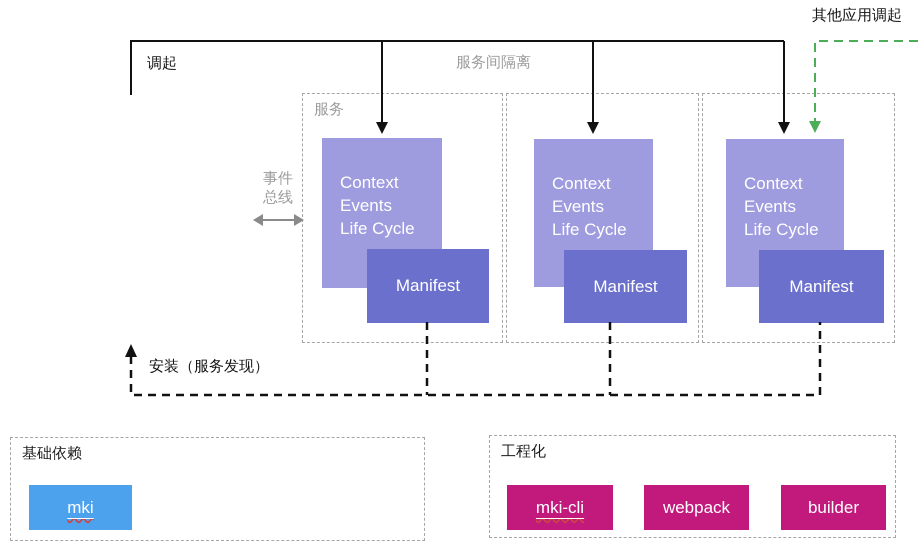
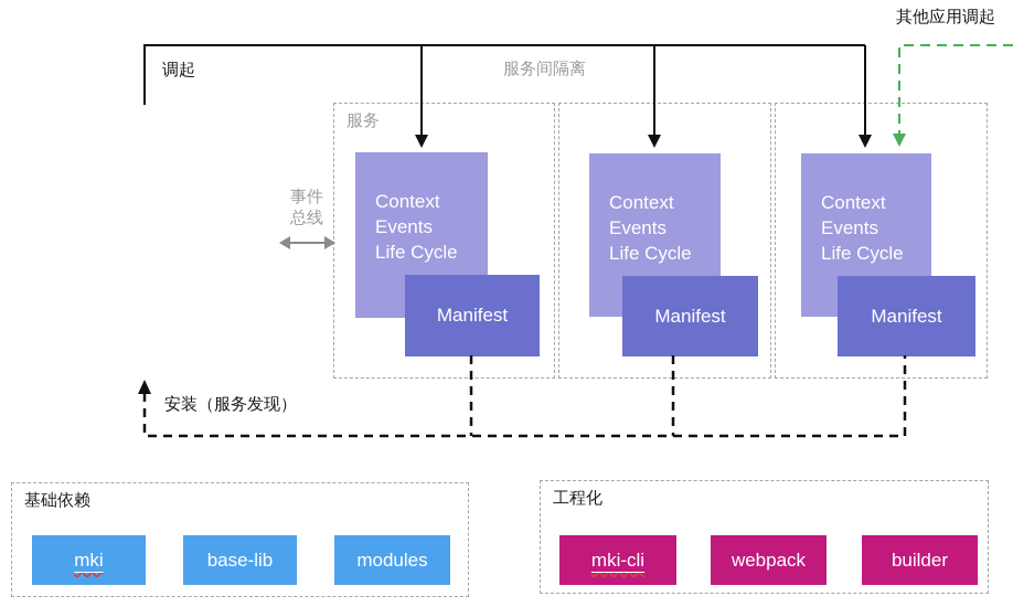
  调起
  服务间隔离
  其他应用调起
  安装（服务发现）
  事件
  总线
  服务
  Context
  Events
  Life Cycle
  Manifest
  Context
  Events
  Life Cycle
  Manifest
  Context
  Events
  Life Cycle
  Manifest
  基础依赖
  mki
+ base-lib
+ modules
  工程化
  mki-cli
  webpack
  builder
